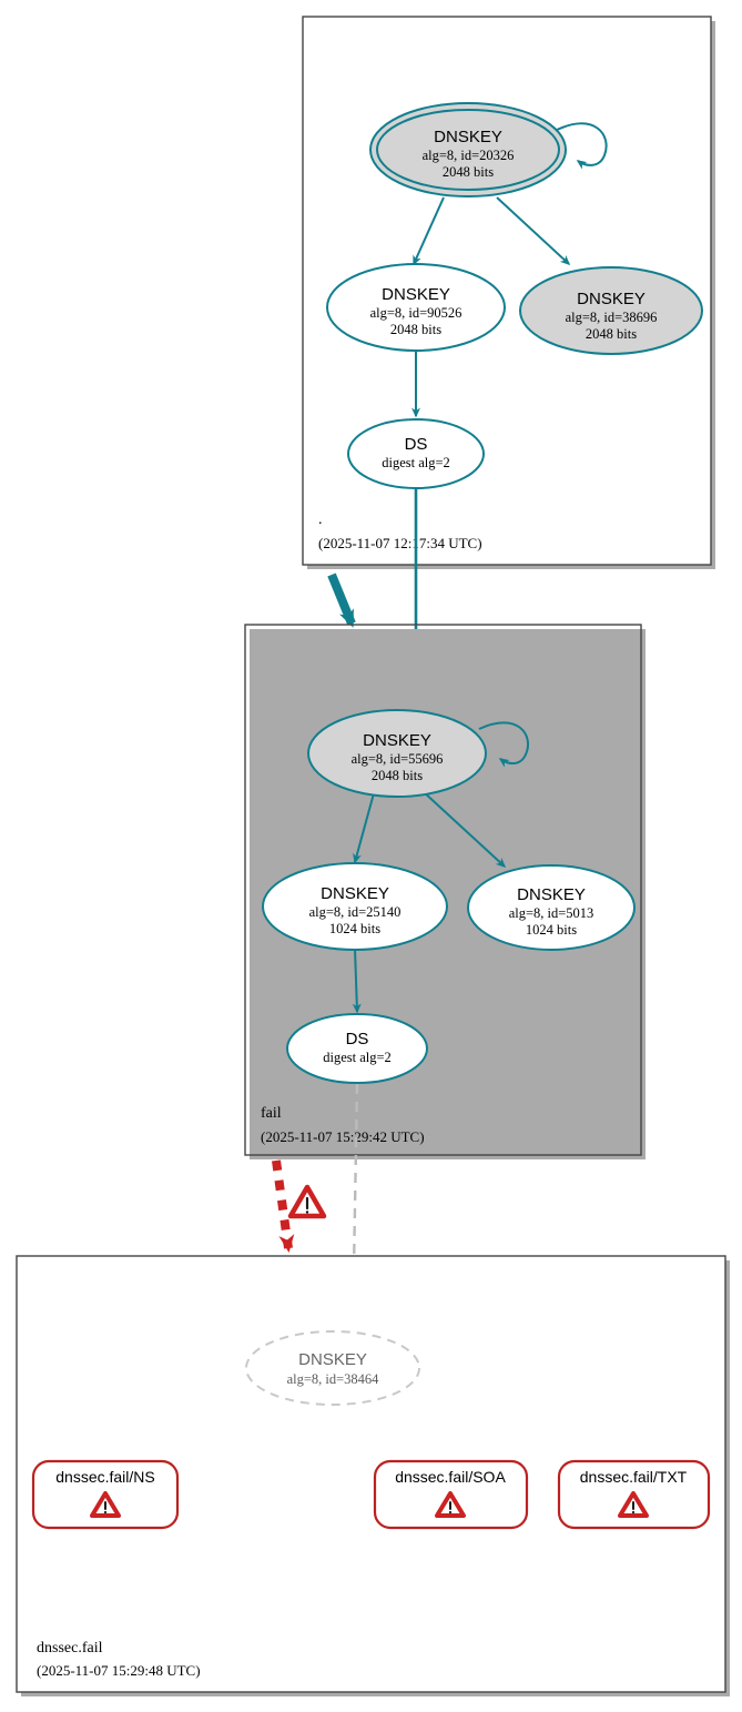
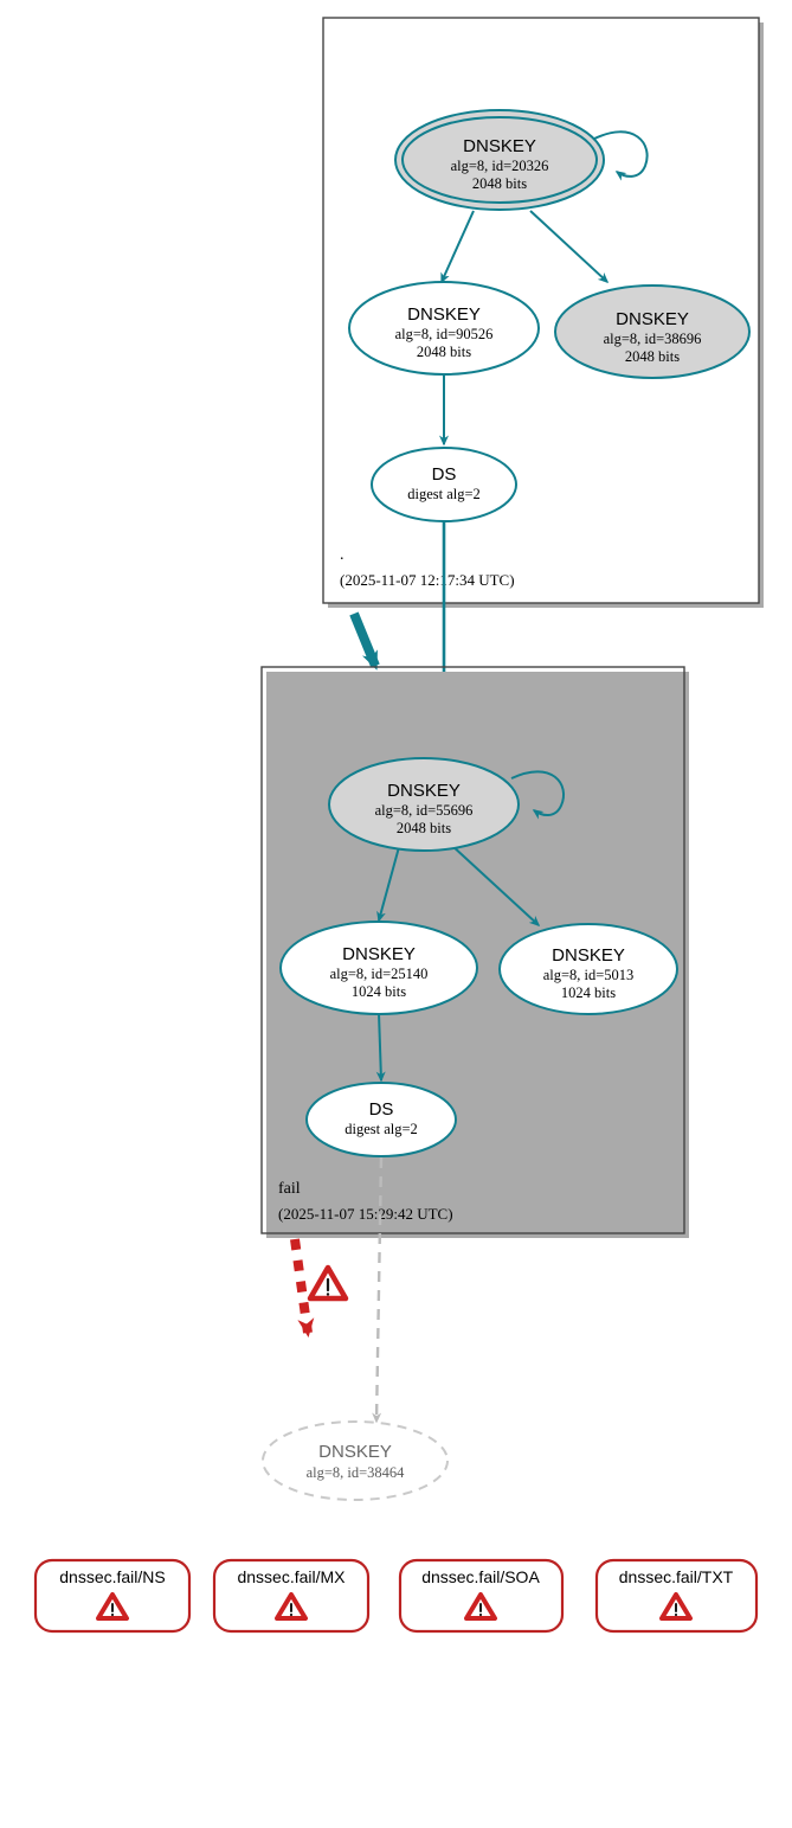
  .
  (2025-11-07 12:7:34 UTC)
  DNSKEY
  alg=8, id=20326
  2048 bits
  DNSKEY
  alg=8, id=90526
  2048 bits
  DNSKEY
  alg=8, id=38696
  2048 bits
  DS
  digest alg=2
  fail
  (2025-11-07 15:29:42 UTC)
  DNSKEY
  alg=8, id=55696
  2048 bits
  DNSKEY
  alg=8, id=25140
  1024 bits
  DNSKEY
  alg=8, id=5013
  1024 bits
  DS
  digest alg=2
- dnssec.fail
- (2025-11-07 15:29:48 UTC)
  DNSKEY
  alg=8, id=38464
  dnssec.fail/NS
+ dnssec.fail/MX
  dnssec.fail/SOA
  dnssec.fail/TXT
